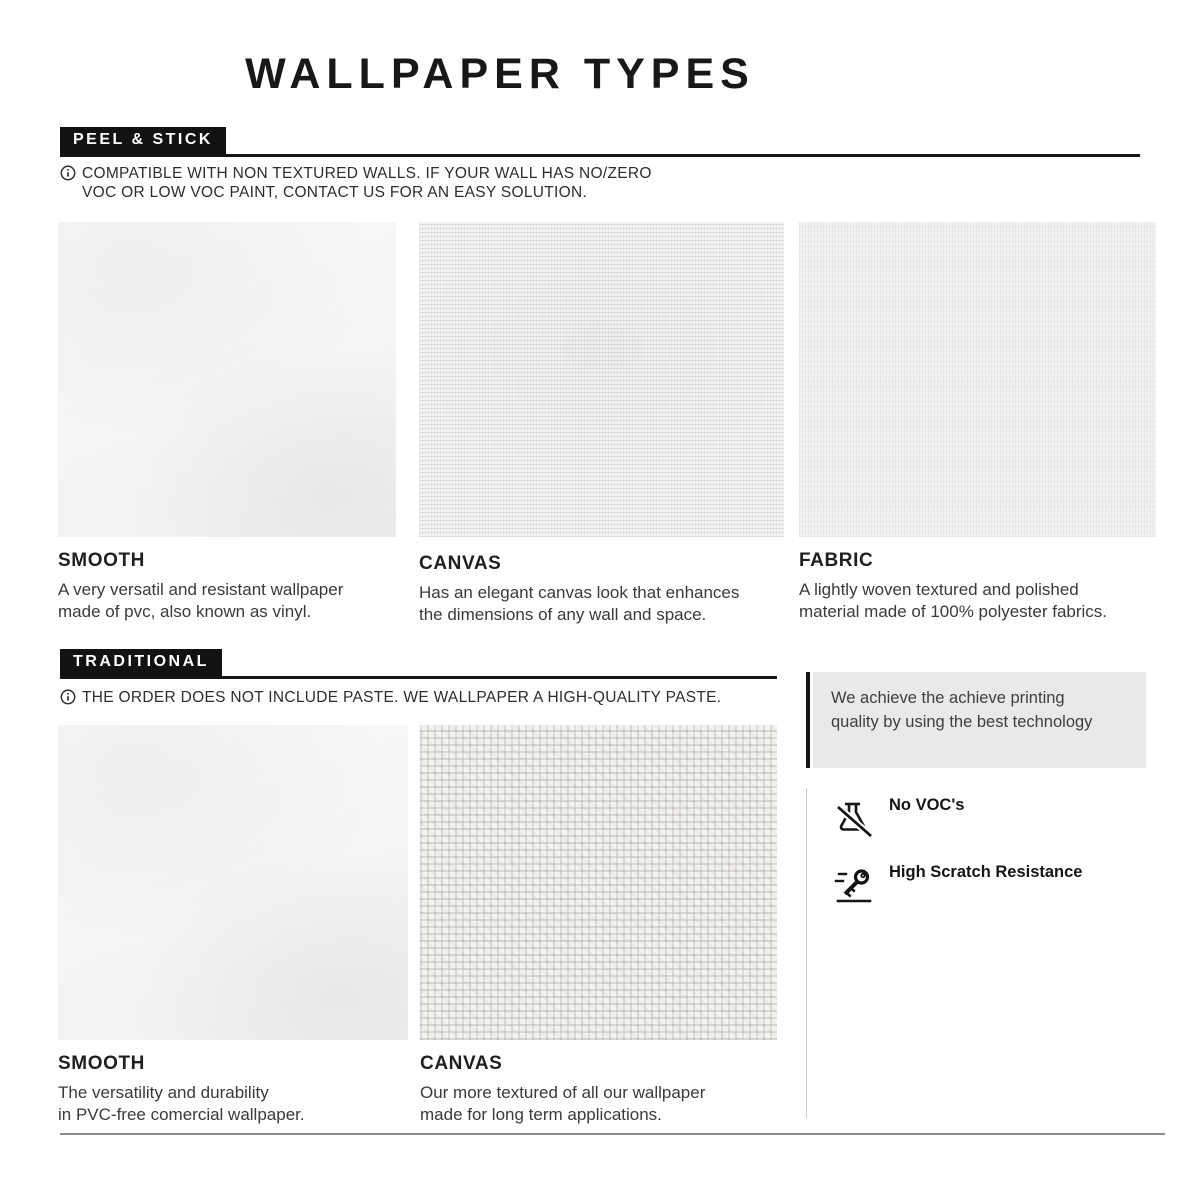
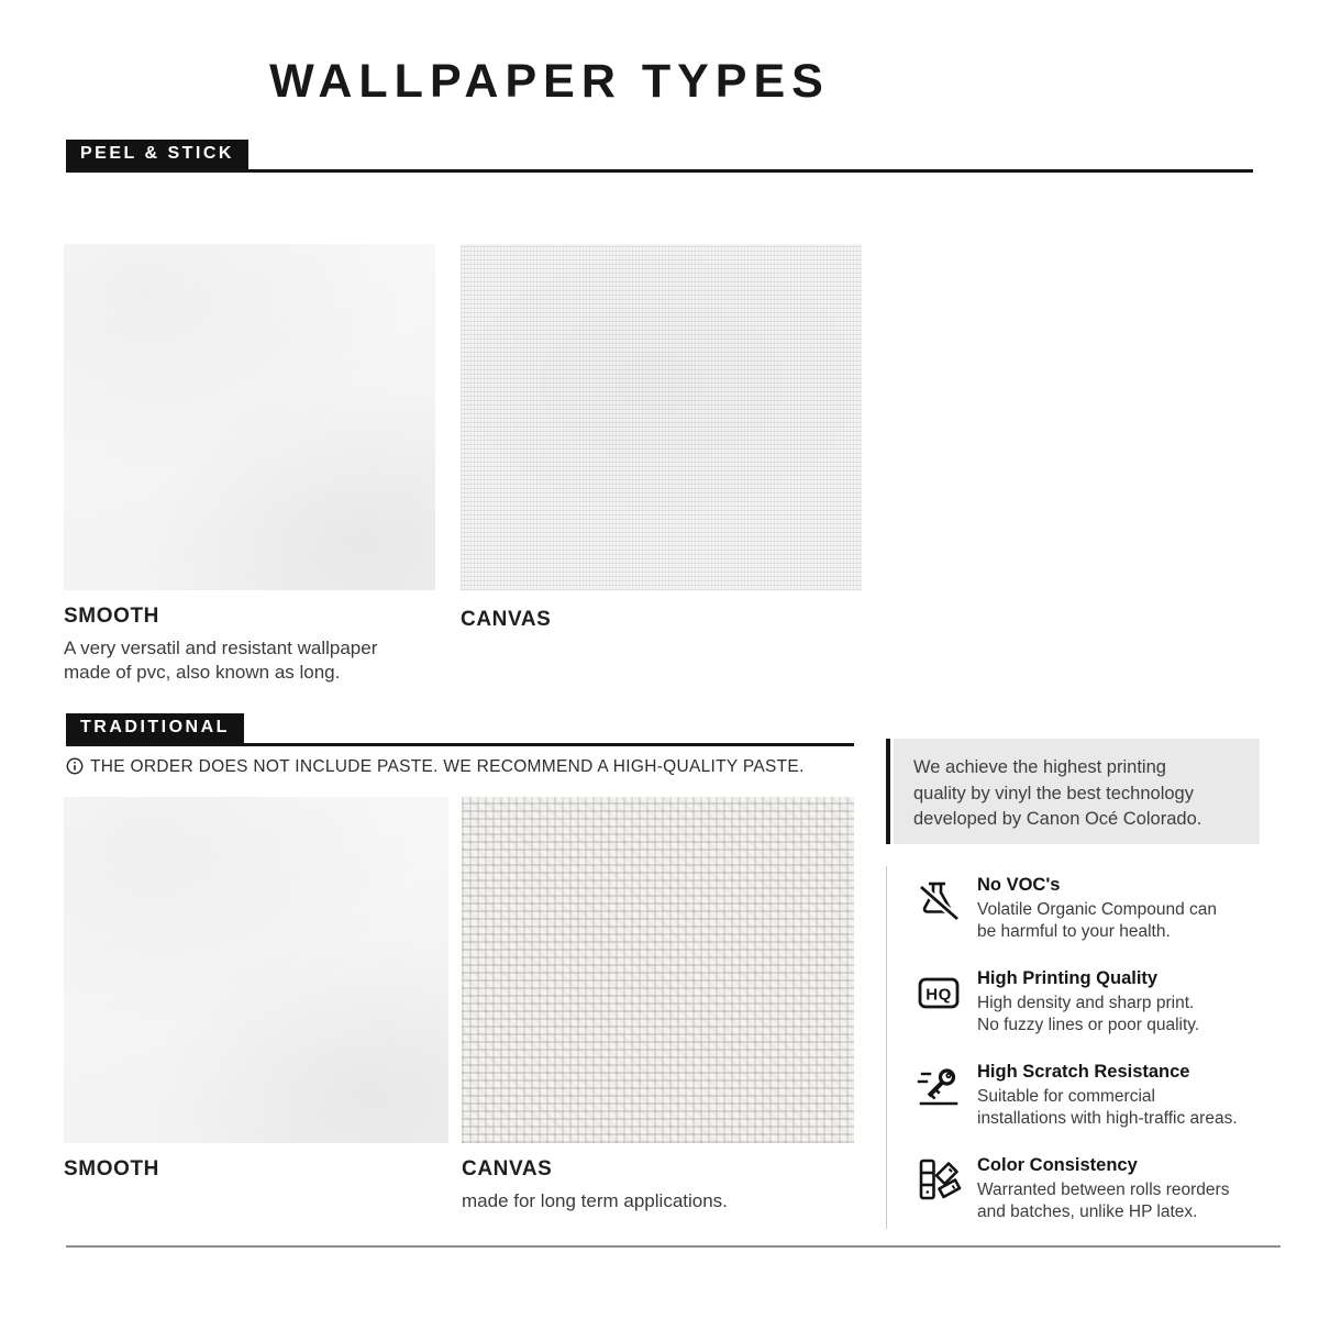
  WALLPAPER TYPES
  PEEL & STICK
- COMPATIBLE WITH NON TEXTURED WALLS. IF YOUR WALL HAS NO/ZERO
- VOC OR LOW VOC PAINT, CONTACT US FOR AN EASY SOLUTION.
  SMOOTH
  A very versatil and resistant wallpaper
- made of pvc, also known as vinyl.
+ made of pvc, also known as long.
  CANVAS
- Has an elegant canvas look that enhances
- the dimensions of any wall and space.
- FABRIC
- A lightly woven textured and polished
- material made of 100% polyester fabrics.
  TRADITIONAL
- THE ORDER DOES NOT INCLUDE PASTE. WE WALLPAPER A HIGH-QUALITY PASTE.
+ THE ORDER DOES NOT INCLUDE PASTE. WE RECOMMEND A HIGH-QUALITY PASTE.
  SMOOTH
- The versatility and durability
- in PVC-free comercial wallpaper.
  CANVAS
- Our more textured of all our wallpaper
  made for long term applications.
- We achieve the achieve printing
+ We achieve the highest printing
- quality by using the best technology
+ quality by vinyl the best technology
+ developed by Canon Océ Colorado.
  No VOC's
+ Volatile Organic Compound can
+ be harmful to your health.
+ HQ
+ High Printing Quality
+ High density and sharp print.
+ No fuzzy lines or poor quality.
  High Scratch Resistance
+ Suitable for commercial
+ installations with high-traffic areas.
+ Color Consistency
+ Warranted between rolls reorders
+ and batches, unlike HP latex.
